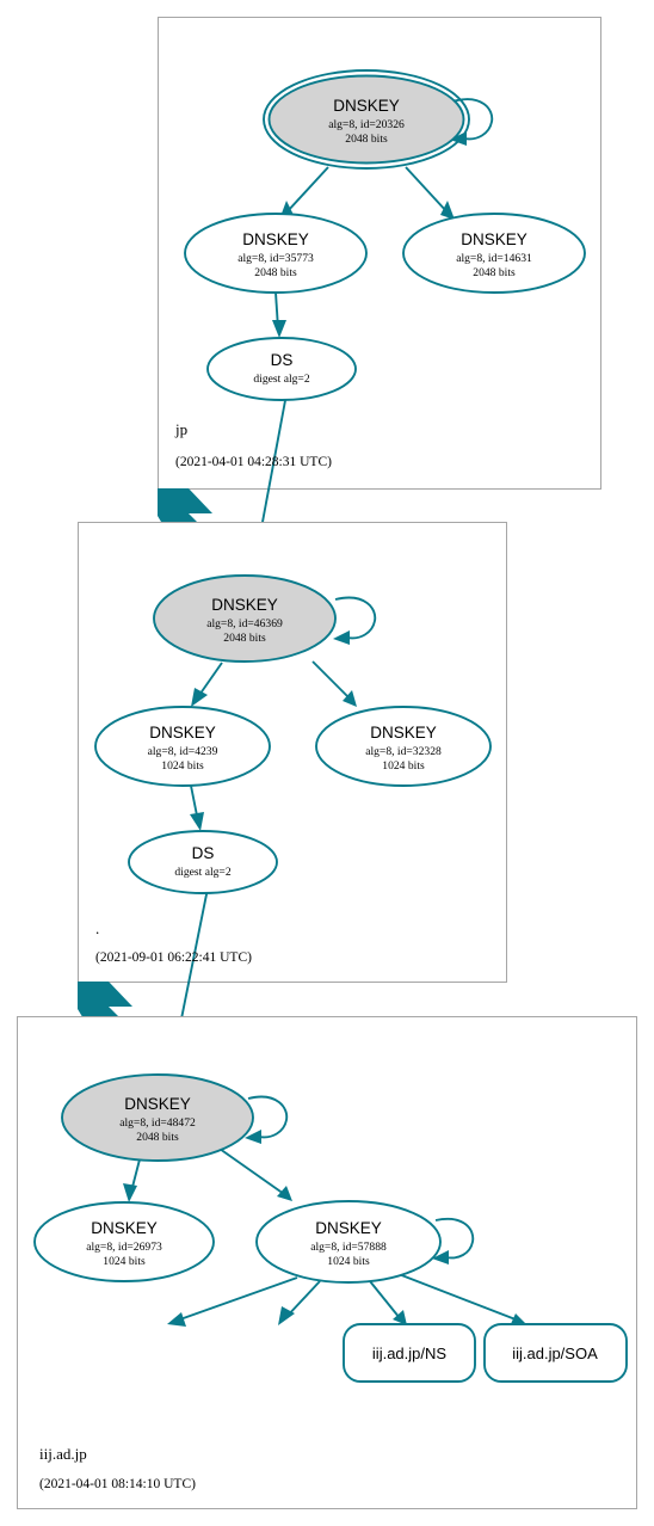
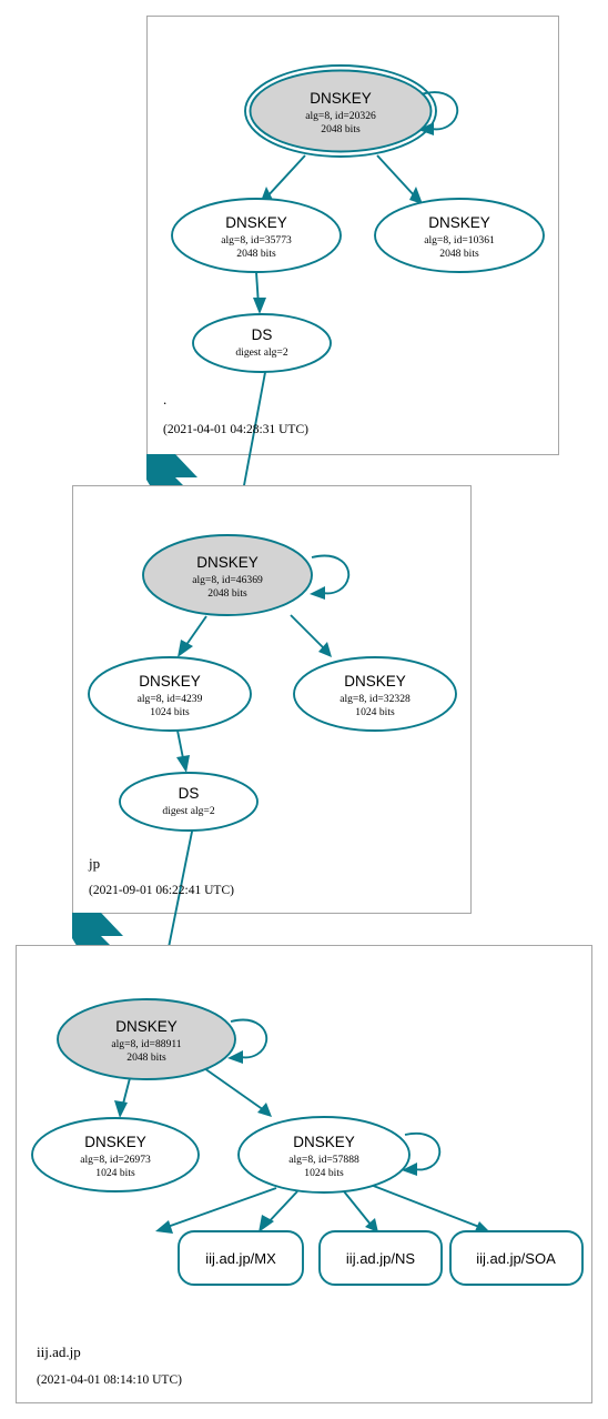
  DNSKEY
  alg=8, id=20326
  2048 bits
  DNSKEY
  alg=8, id=35773
  2048 bits
  DNSKEY
- alg=8, id=14631
+ alg=8, id=10361
  2048 bits
  DS
  digest alg=2
- jp
+ .
  (2021-04-01 04:28:31 UTC)
  DNSKEY
  alg=8, id=46369
  2048 bits
  DNSKEY
  alg=8, id=4239
  1024 bits
  DNSKEY
  alg=8, id=32328
  1024 bits
  DS
  digest alg=2
- .
+ jp
  (2021-09-01 06:22:41 UTC)
  DNSKEY
- alg=8, id=48472
+ alg=8, id=88911
  2048 bits
  DNSKEY
  alg=8, id=26973
  1024 bits
  DNSKEY
  alg=8, id=57888
  1024 bits
+ iij.ad.jp/MX
  iij.ad.jp/NS
  iij.ad.jp/SOA
  iij.ad.jp
  (2021-04-01 08:14:10 UTC)
